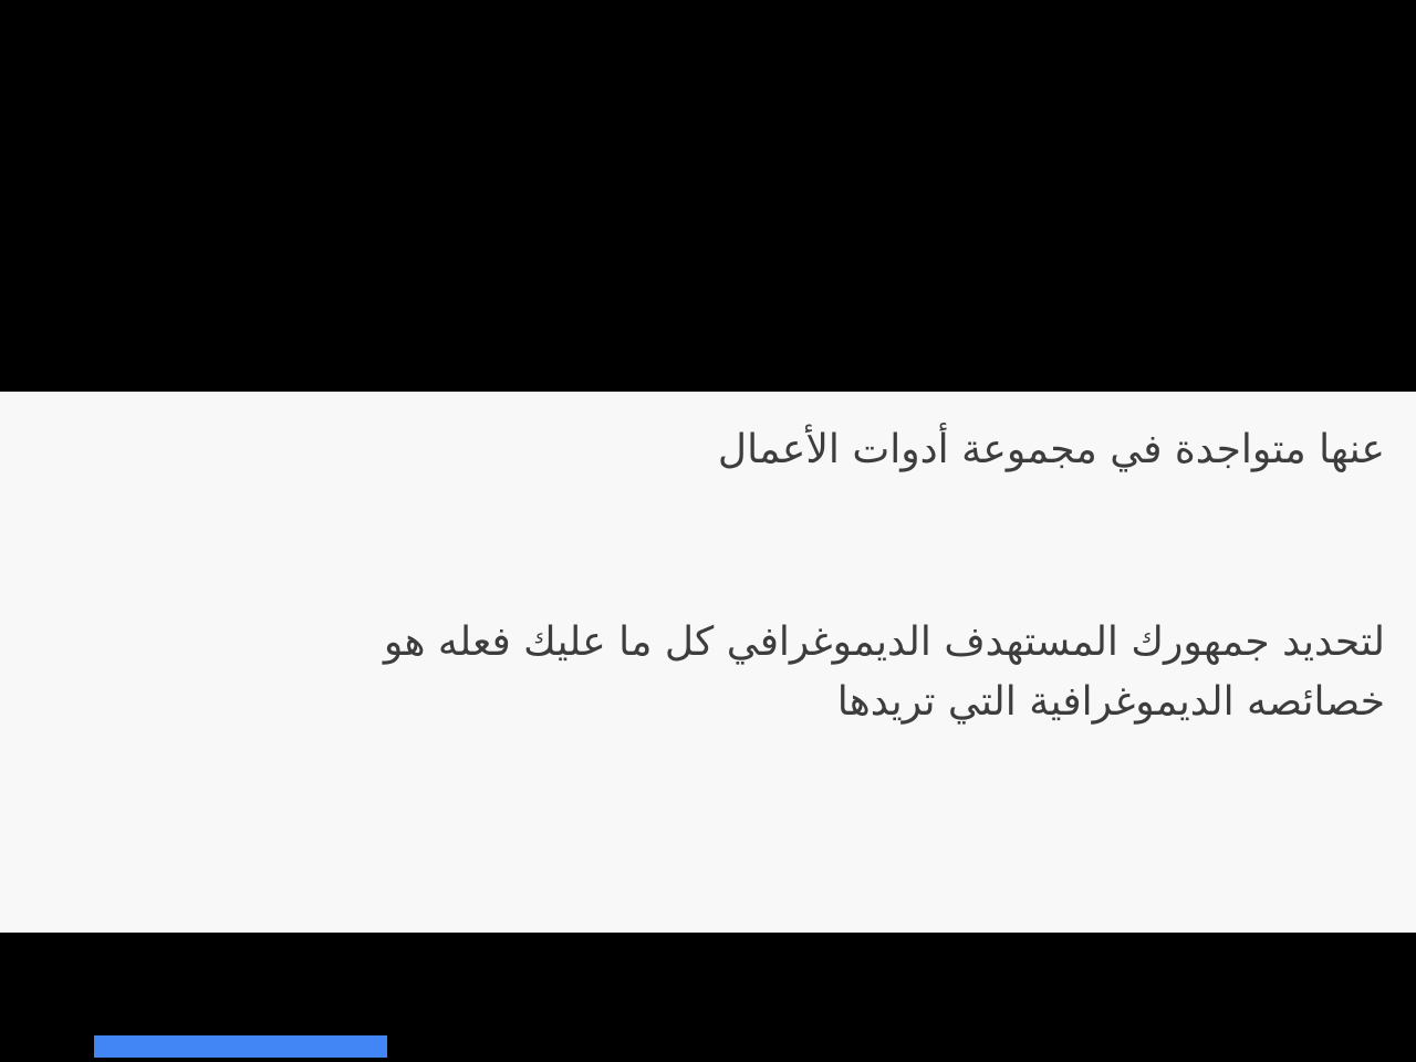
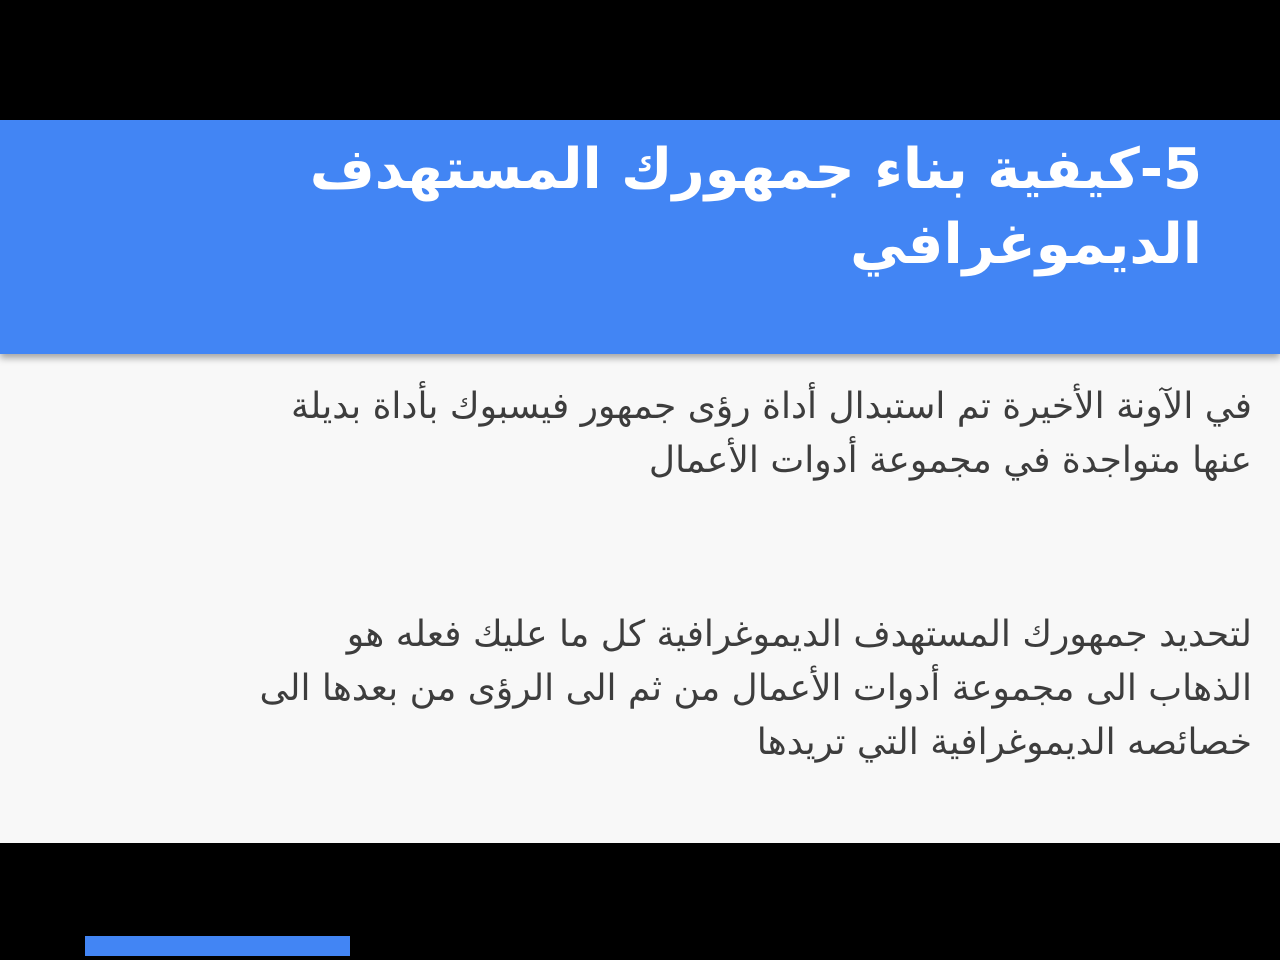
+ 5-كيفية بناء جمهورك المستهدف
+ الديموغرافي
+ في الآونة الأخيرة تم استبدال أداة رؤى جمهور فيسبوك بأداة بديلة
  عنها متواجدة في مجموعة أدوات الأعمال
- لتحديد جمهورك المستهدف الديموغرافي كل ما عليك فعله هو
+ لتحديد جمهورك المستهدف الديموغرافية كل ما عليك فعله هو
+ الذهاب الى مجموعة أدوات الأعمال من ثم الى الرؤى من بعدها الى
  خصائصه الديموغرافية التي تريدها
